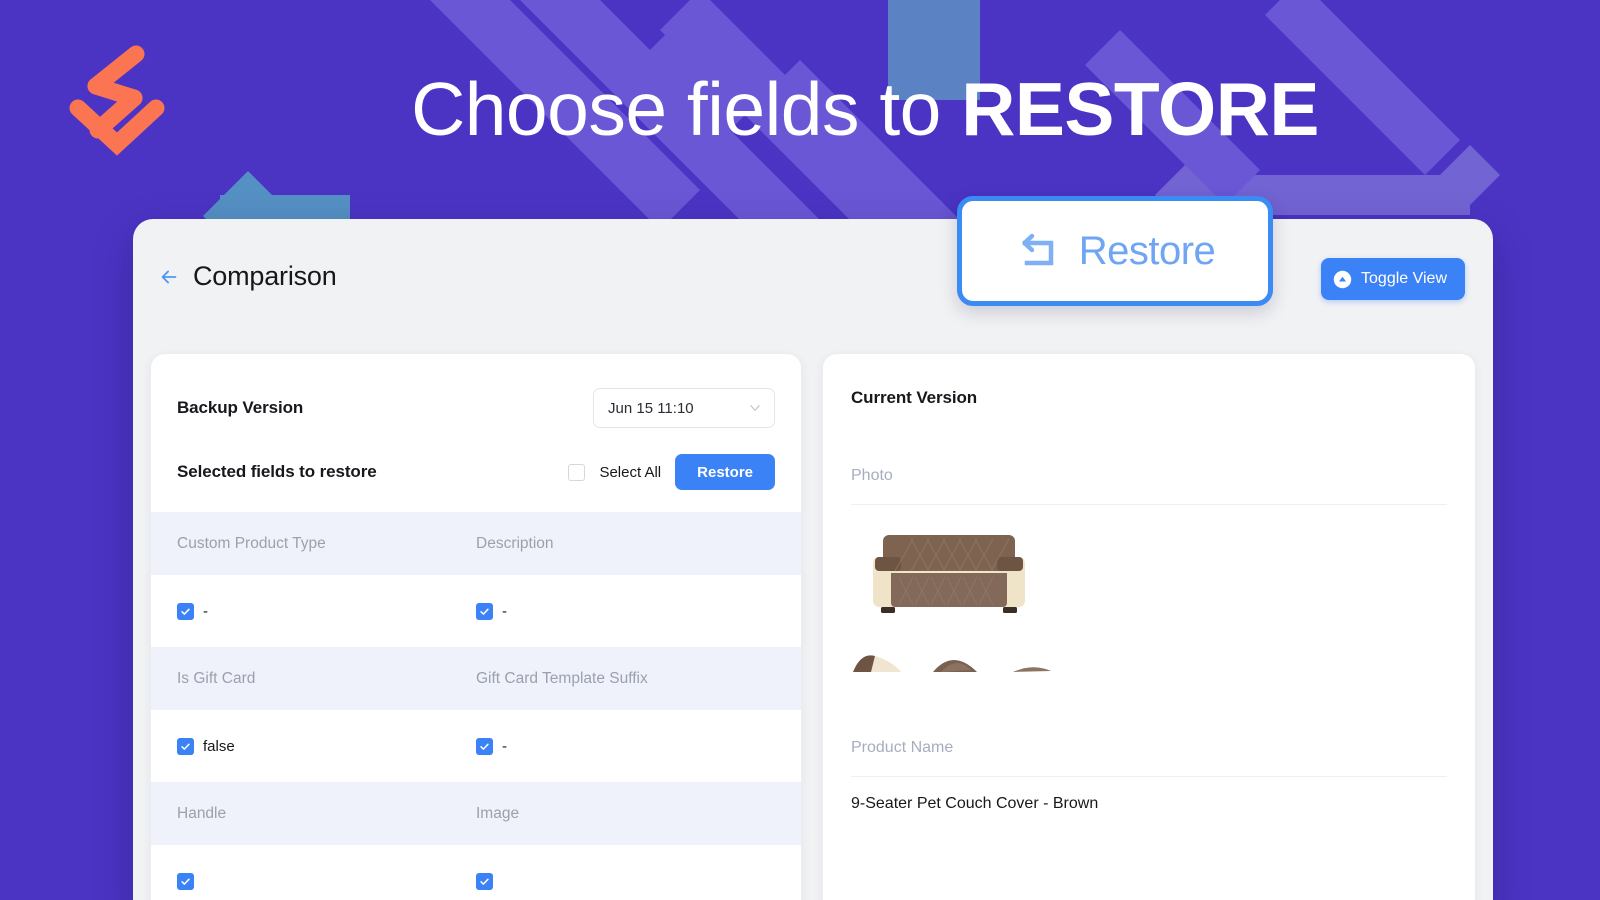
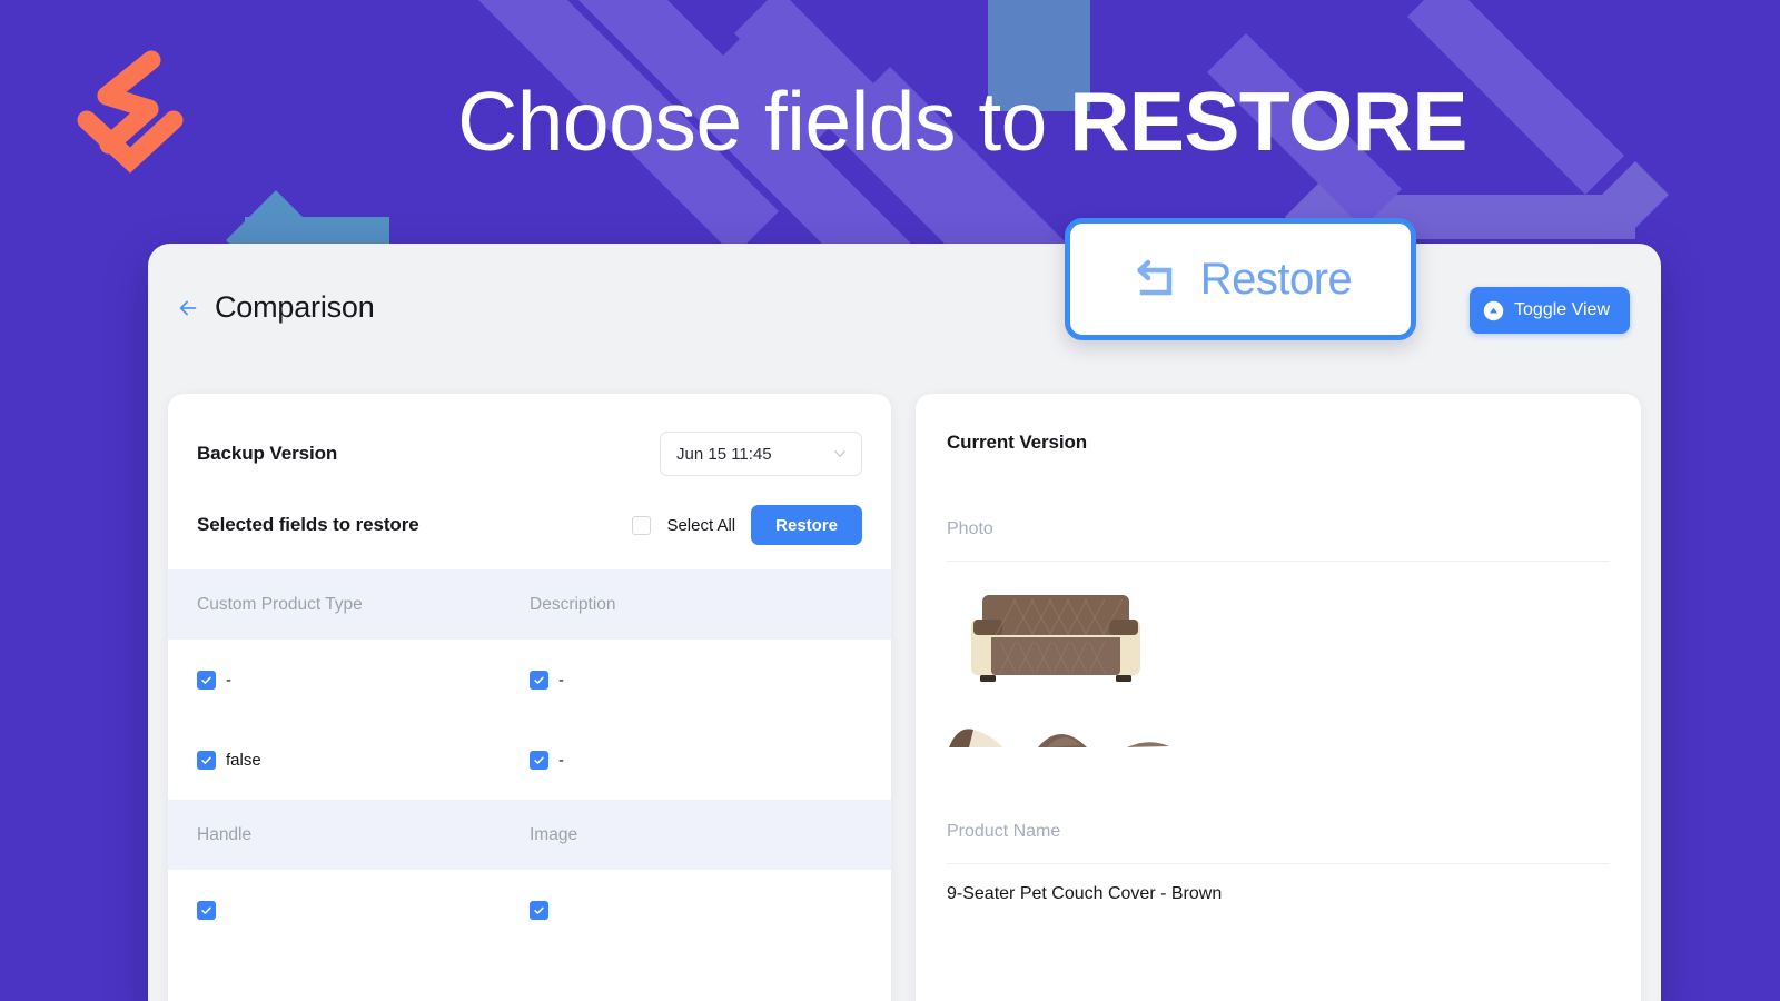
  Choose fields to RESTORE
  Comparison
  Toggle View
  Backup Version
- Jun 15 11:10
+ Jun 15 11:45
  Selected fields to restore
  Select All
  Restore
  Custom Product Type
  Description
  -
  -
- Is Gift Card
- Gift Card Template Suffix
  false
  -
  Handle
  Image
  Current Version
  Photo
  Product Name
  9-Seater Pet Couch Cover - Brown
  Restore
